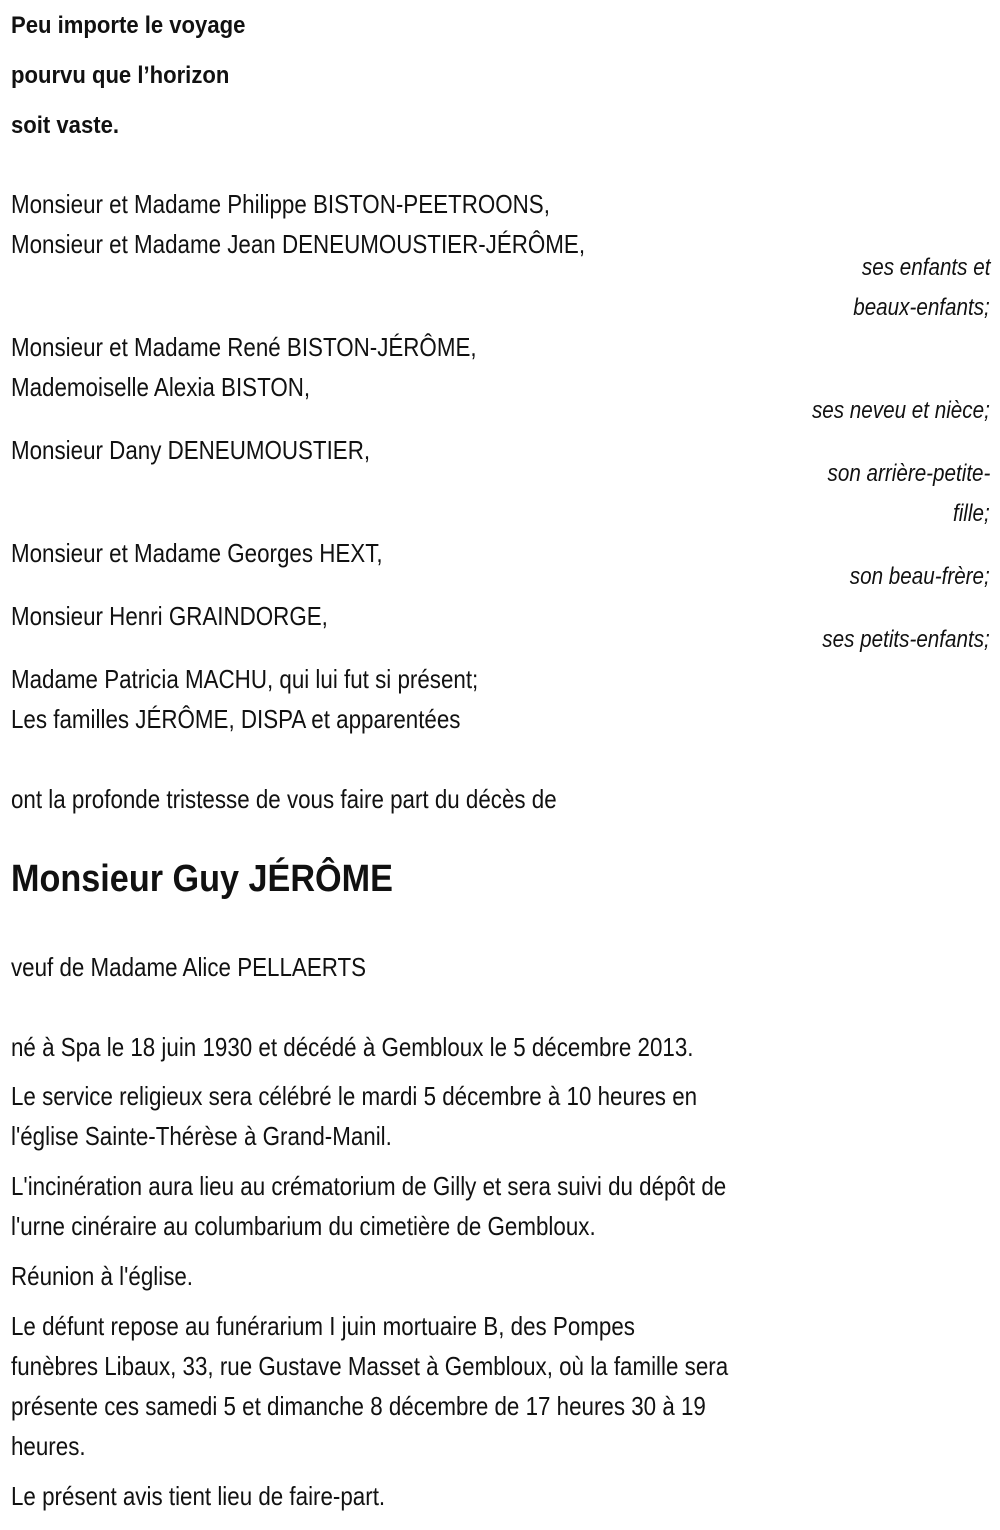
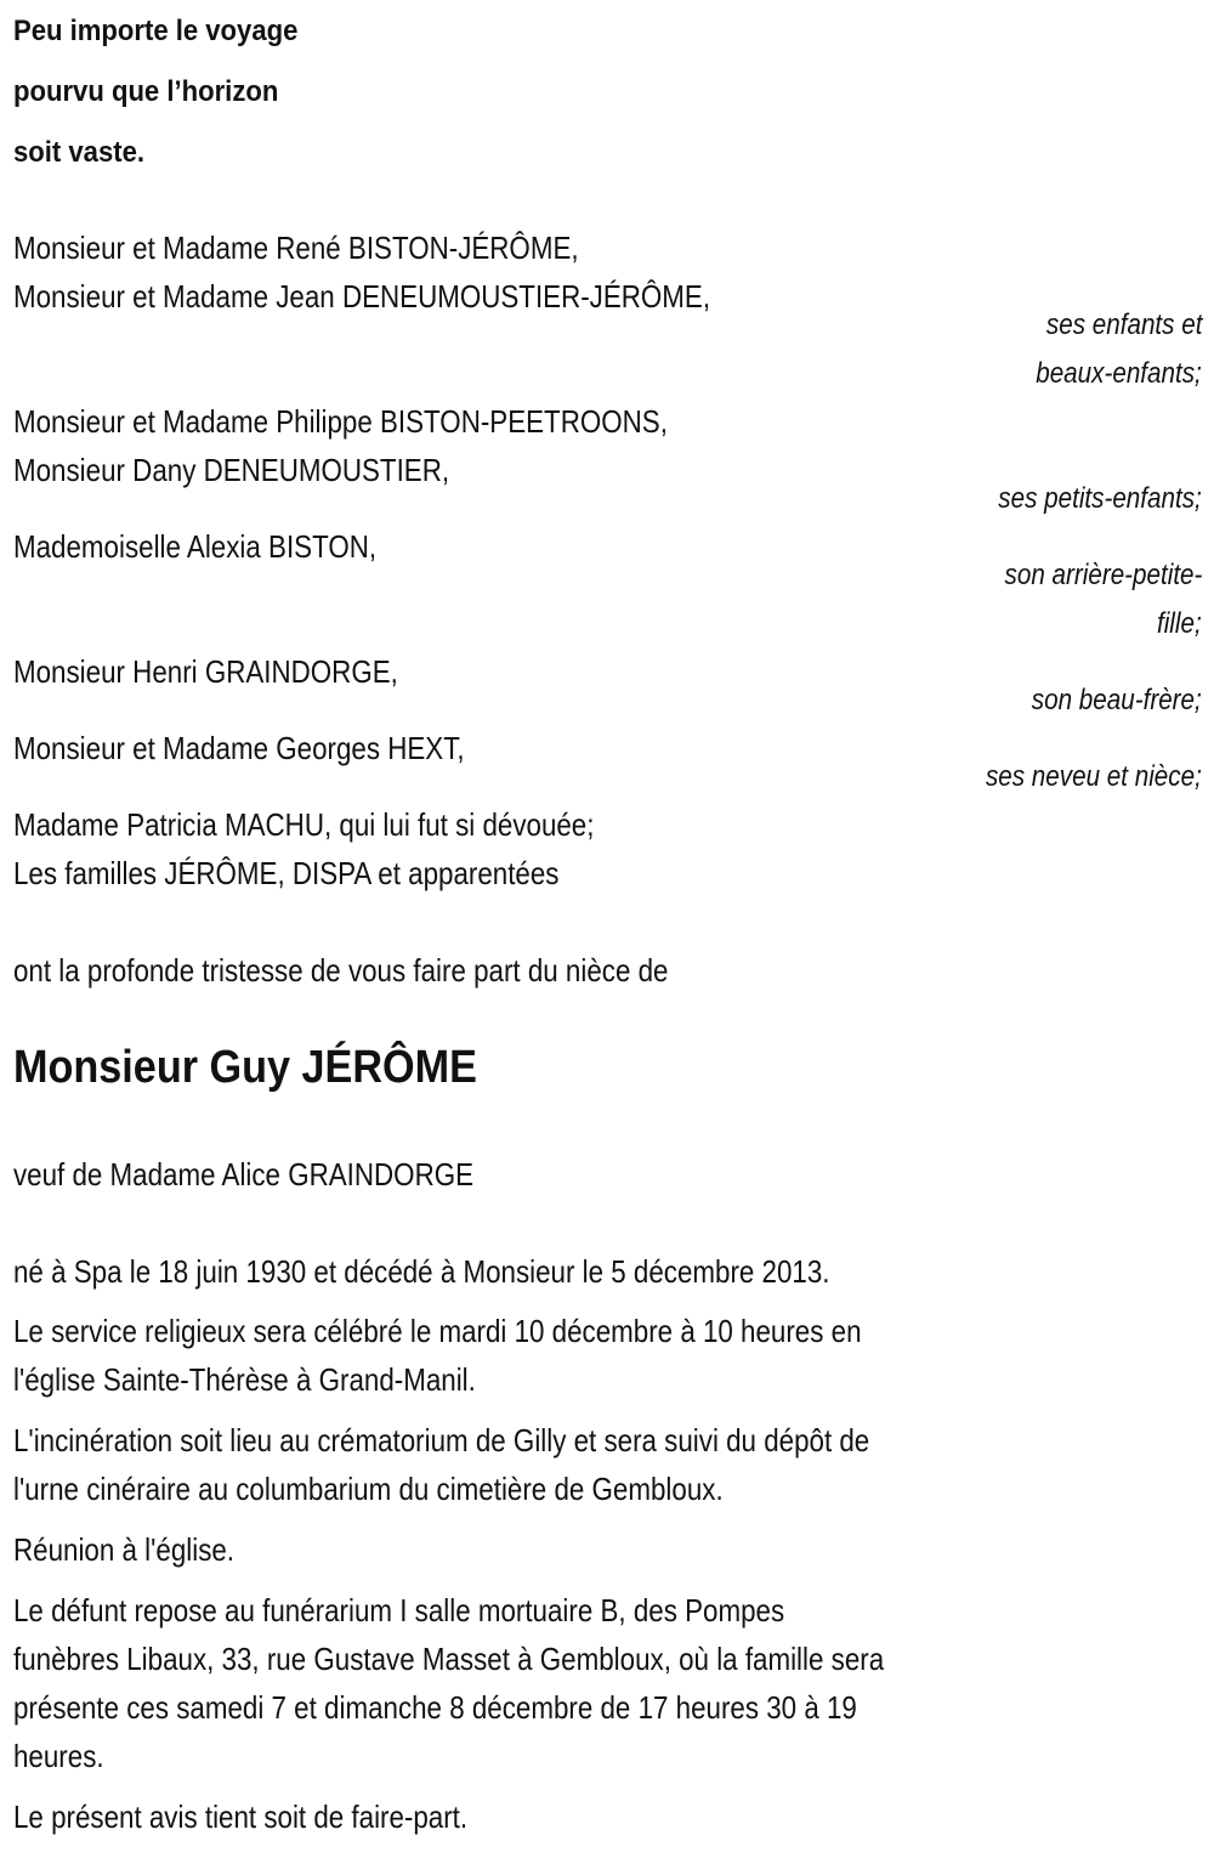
  Peu importe le voyage
  pourvu que l’horizon
  soit vaste.
- Monsieur et Madame Philippe BISTON-PEETROONS,
+ Monsieur et Madame René BISTON-JÉRÔME,
  Monsieur et Madame Jean DENEUMOUSTIER-JÉRÔME,
  ses enfants et
  beaux-enfants;
- Monsieur et Madame René BISTON-JÉRÔME,
+ Monsieur et Madame Philippe BISTON-PEETROONS,
- Mademoiselle Alexia BISTON,
+ Monsieur Dany DENEUMOUSTIER,
- ses neveu et nièce;
+ ses petits-enfants;
- Monsieur Dany DENEUMOUSTIER,
+ Mademoiselle Alexia BISTON,
  son arrière-petite-
  fille;
- Monsieur et Madame Georges HEXT,
+ Monsieur Henri GRAINDORGE,
  son beau-frère;
- Monsieur Henri GRAINDORGE,
+ Monsieur et Madame Georges HEXT,
- ses petits-enfants;
+ ses neveu et nièce;
- Madame Patricia MACHU, qui lui fut si présent;
+ Madame Patricia MACHU, qui lui fut si dévouée;
  Les familles JÉRÔME, DISPA et apparentées
- ont la profonde tristesse de vous faire part du décès de
+ ont la profonde tristesse de vous faire part du nièce de
  Monsieur Guy JÉRÔME
- veuf de Madame Alice PELLAERTS
+ veuf de Madame Alice GRAINDORGE
- né à Spa le 18 juin 1930 et décédé à Gembloux le 5 décembre 2013.
+ né à Spa le 18 juin 1930 et décédé à Monsieur le 5 décembre 2013.
- Le service religieux sera célébré le mardi 5 décembre à 10 heures en
+ Le service religieux sera célébré le mardi 10 décembre à 10 heures en
  l'église Sainte-Thérèse à Grand-Manil.
- L'incinération aura lieu au crématorium de Gilly et sera suivi du dépôt de
+ L'incinération soit lieu au crématorium de Gilly et sera suivi du dépôt de
  l'urne cinéraire au columbarium du cimetière de Gembloux.
  Réunion à l'église.
- Le défunt repose au funérarium I juin mortuaire B, des Pompes
+ Le défunt repose au funérarium I salle mortuaire B, des Pompes
  funèbres Libaux, 33, rue Gustave Masset à Gembloux, où la famille sera
- présente ces samedi 5 et dimanche 8 décembre de 17 heures 30 à 19
+ présente ces samedi 7 et dimanche 8 décembre de 17 heures 30 à 19
  heures.
- Le présent avis tient lieu de faire-part.
+ Le présent avis tient soit de faire-part.
